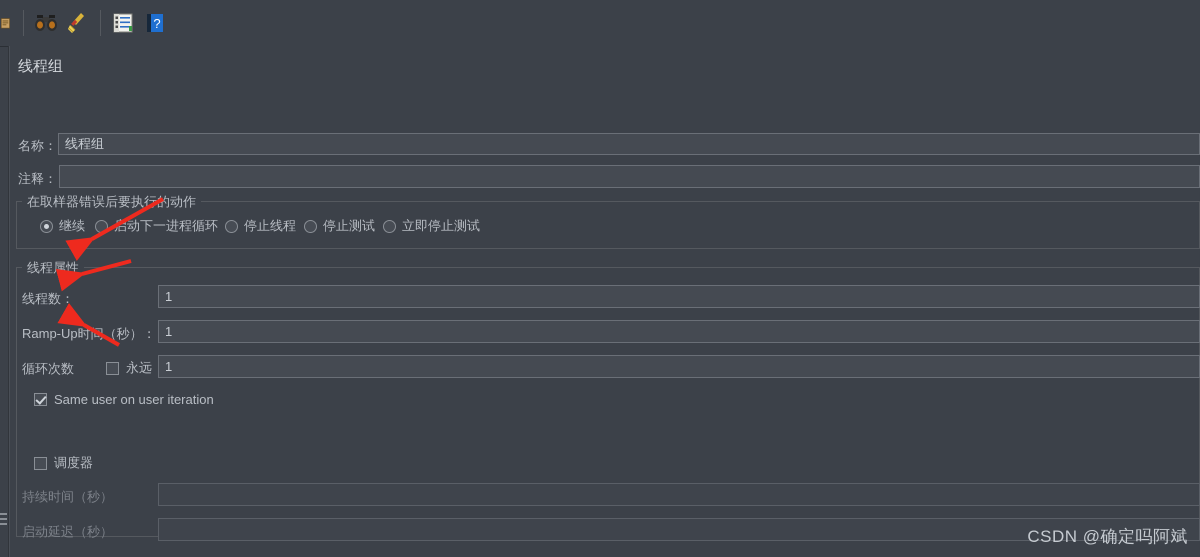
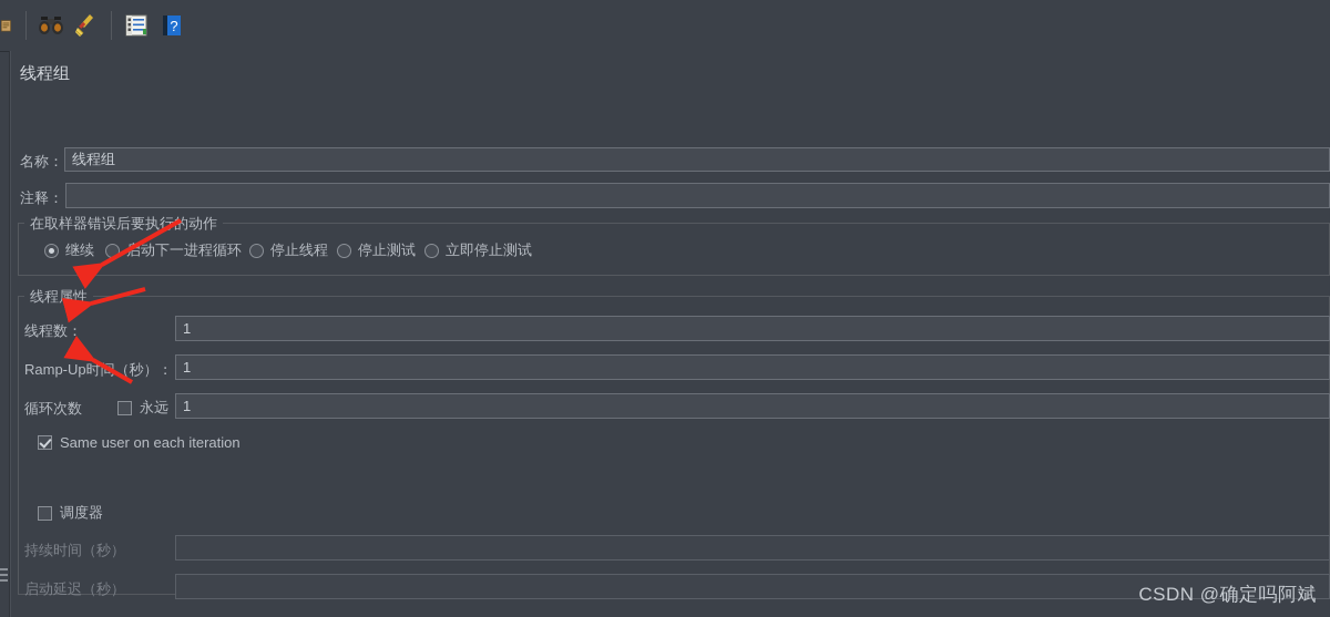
  ?
  线程组
  名称：
  线程组
  注释：
  在取样器错误后要执行的动作
  继续
  启动下一进程循环
  停止线程
  停止测试
  立即停止测试
  线程属性
  线程数：
  1
  Ramp-Up时（秒）：
  1
  循环次数
  永远
  1
- Same user on user iteration
+ Same user on each iteration
  调度器
  持续时间（秒）
  启动延迟（秒）
  CSDN @确定吗阿斌
